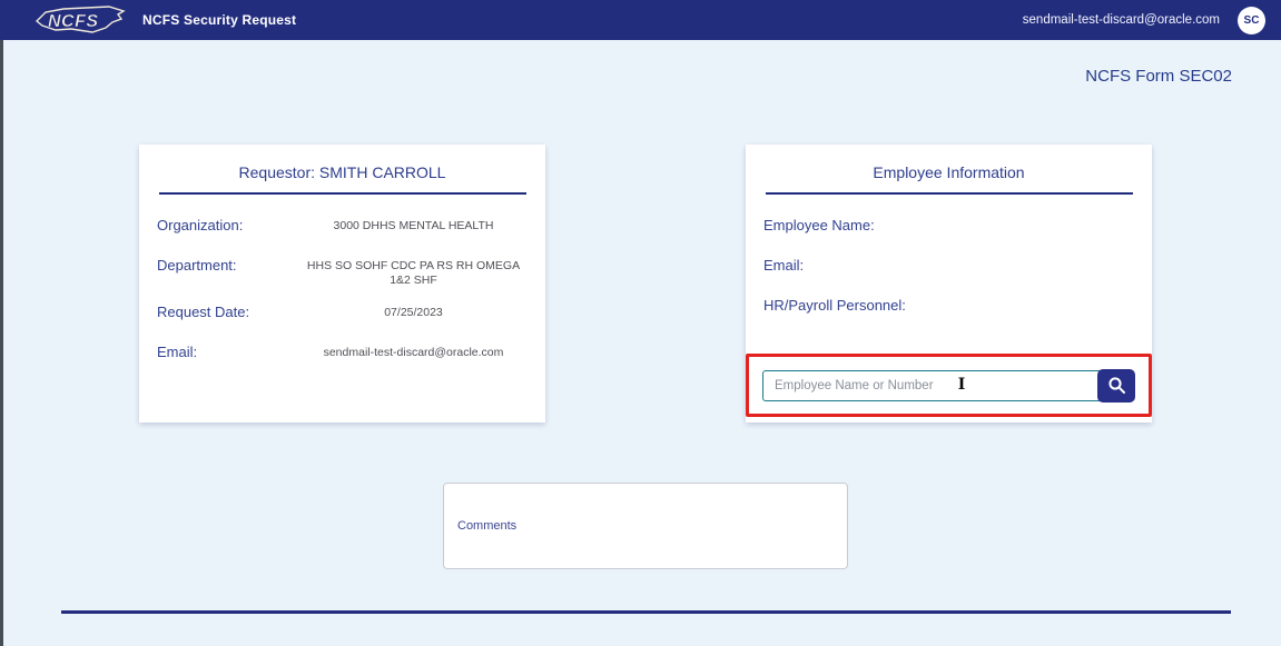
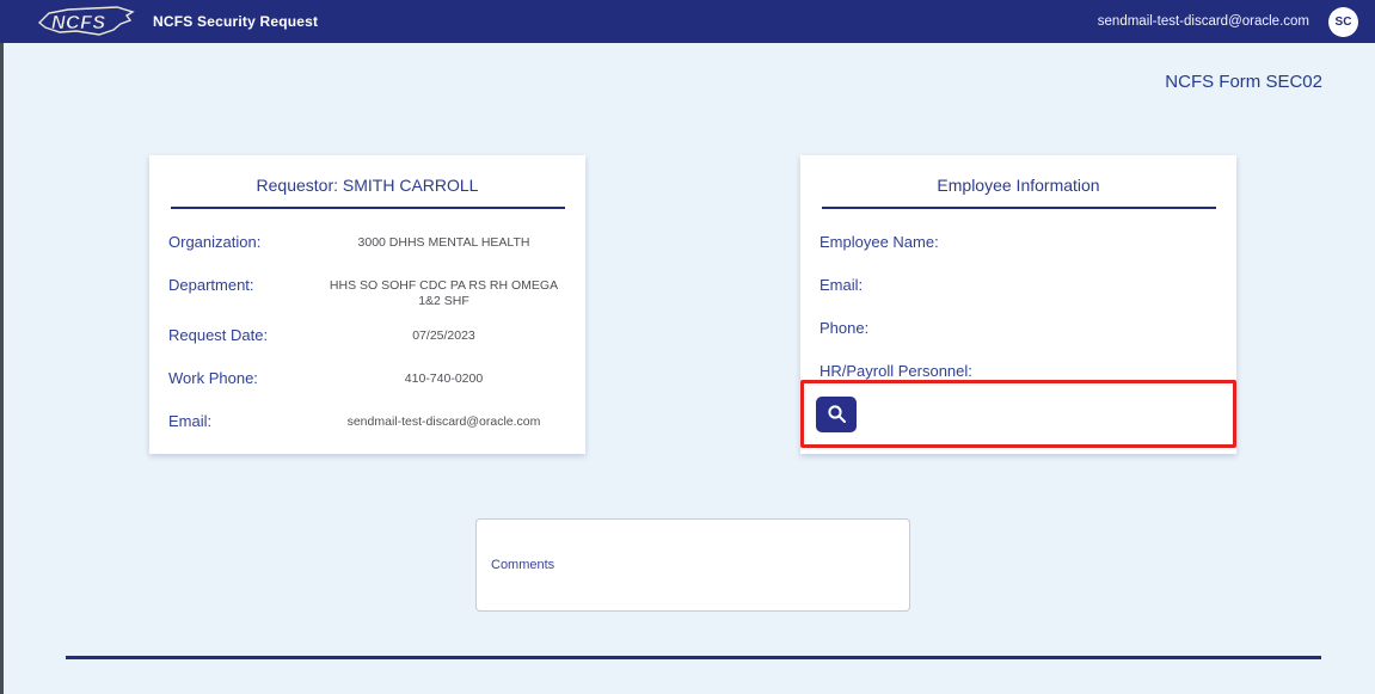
  NCFS
  NCFS Security Request
  sendmail-test-discard@oracle.com
  SC
  NCFS Form SEC02
  Requestor: SMITH CARROLL
  Organization:
  3000 DHHS MENTAL HEALTH
  Department:
  HHS SO SOHF CDC PA RS RH OMEGA 1&2 SHF
  Request Date:
  07/25/2023
+ Work Phone:
+ 410-740-0200
  Email:
  sendmail-test-discard@oracle.com
  Employee Information
  Employee Name:
  Email:
+ Phone:
  HR/Payroll Personnel:
- Employee Name or Number
- I
  Comments
